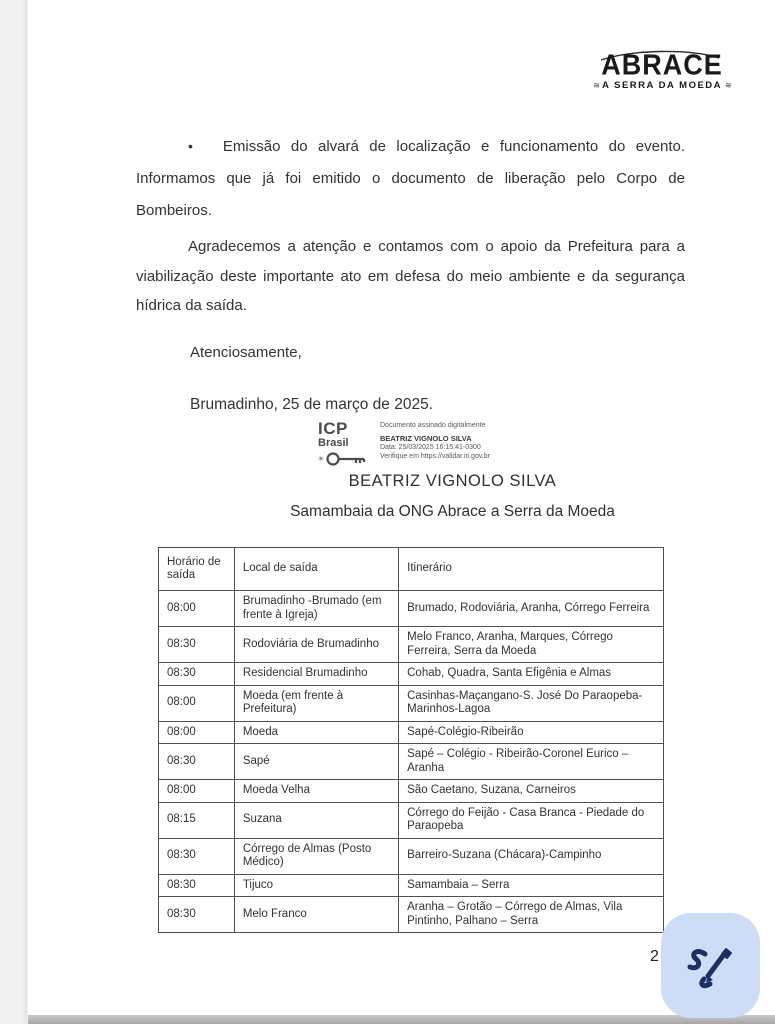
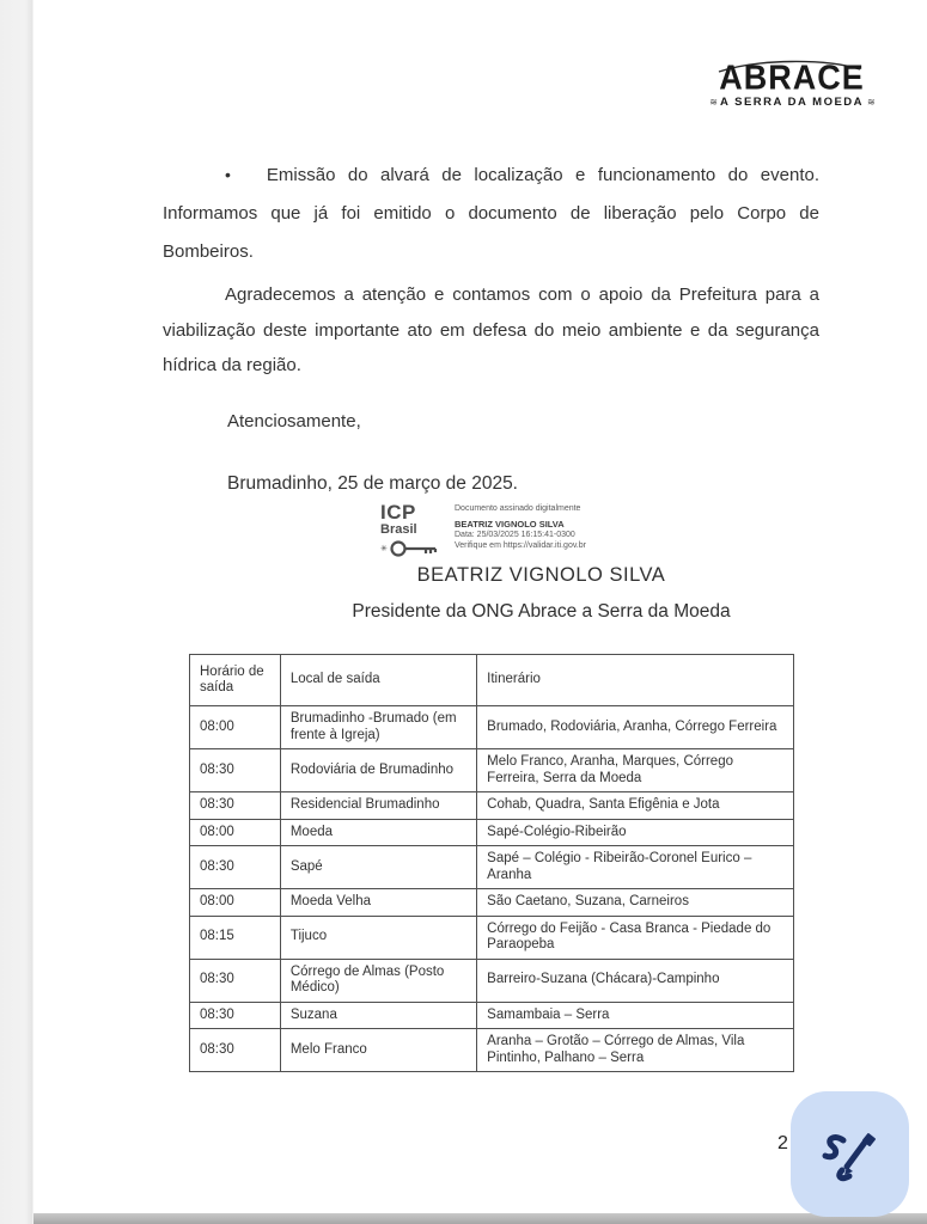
  ABRACE
  ≋
  A SERRA DA MOEDA
  ≋
  • Emissão do alvará de localização e funcionamento do evento.
  Informamos que já foi emitido o documento de liberação pelo Corpo de Bombeiros.
- Agradecemos a atenção e contamos com o apoio da Prefeitura para a viabilização deste importante ato em defesa do meio ambiente e da segurança hídrica da saída.
+ Agradecemos a atenção e contamos com o apoio da Prefeitura para a viabilização deste importante ato em defesa do meio ambiente e da segurança hídrica da região.
  Atenciosamente,
  Brumadinho, 25 de março de 2025.
  ICP
  Brasil
  BEATRIZ VIGNOLO SILVA
  BEATRIZ VIGNOLO SILVA
- Samambaia da ONG Abrace a Serra da Moeda
+ Presidente da ONG Abrace a Serra da Moeda
  Horário de saída	Local de saída	Itinerário
  08:00	Brumadinho -Brumado (em frente à Igreja)	Brumado, Rodoviária, Aranha, Córrego Ferreira
  08:30	Rodoviária de Brumadinho	Melo Franco, Aranha, Marques, Córrego Ferreira, Serra da Moeda
- 08:30	Residencial Brumadinho	Cohab, Quadra, Santa Efigênia e Almas
+ 08:30	Residencial Brumadinho	Cohab, Quadra, Santa Efigênia e Jota
- 08:00	Moeda (em frente à Prefeitura)	Casinhas-Maçangano-S. José Do Paraopeba-Marinhos-Lagoa
  08:00	Moeda	Sapé-Colégio-Ribeirão
  08:30	Sapé	Sapé – Colégio - Ribeirão-Coronel Eurico –Aranha
  08:00	Moeda Velha	São Caetano, Suzana, Carneiros
- 08:15	Suzana	Córrego do Feijão - Casa Branca - Piedade do Paraopeba
+ 08:15	Tijuco	Córrego do Feijão - Casa Branca - Piedade do Paraopeba
  08:30	Córrego de Almas (Posto Médico)	Barreiro-Suzana (Chácara)-Campinho
- 08:30	Tijuco	Samambaia – Serra
+ 08:30	Suzana	Samambaia – Serra
  08:30	Melo Franco	Aranha – Grotão – Córrego de Almas, Vila Pintinho, Palhano – Serra
  2
